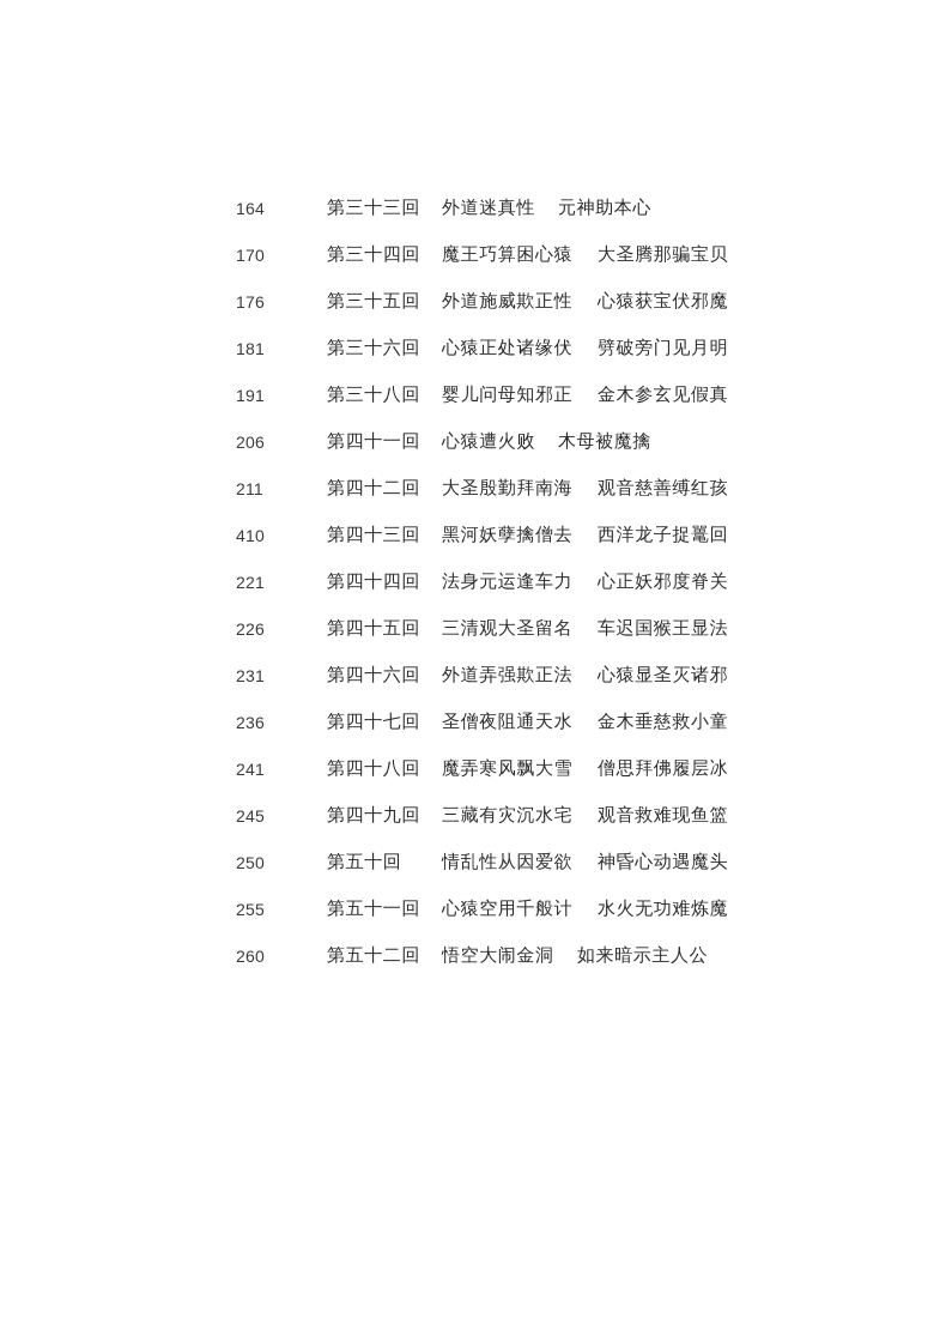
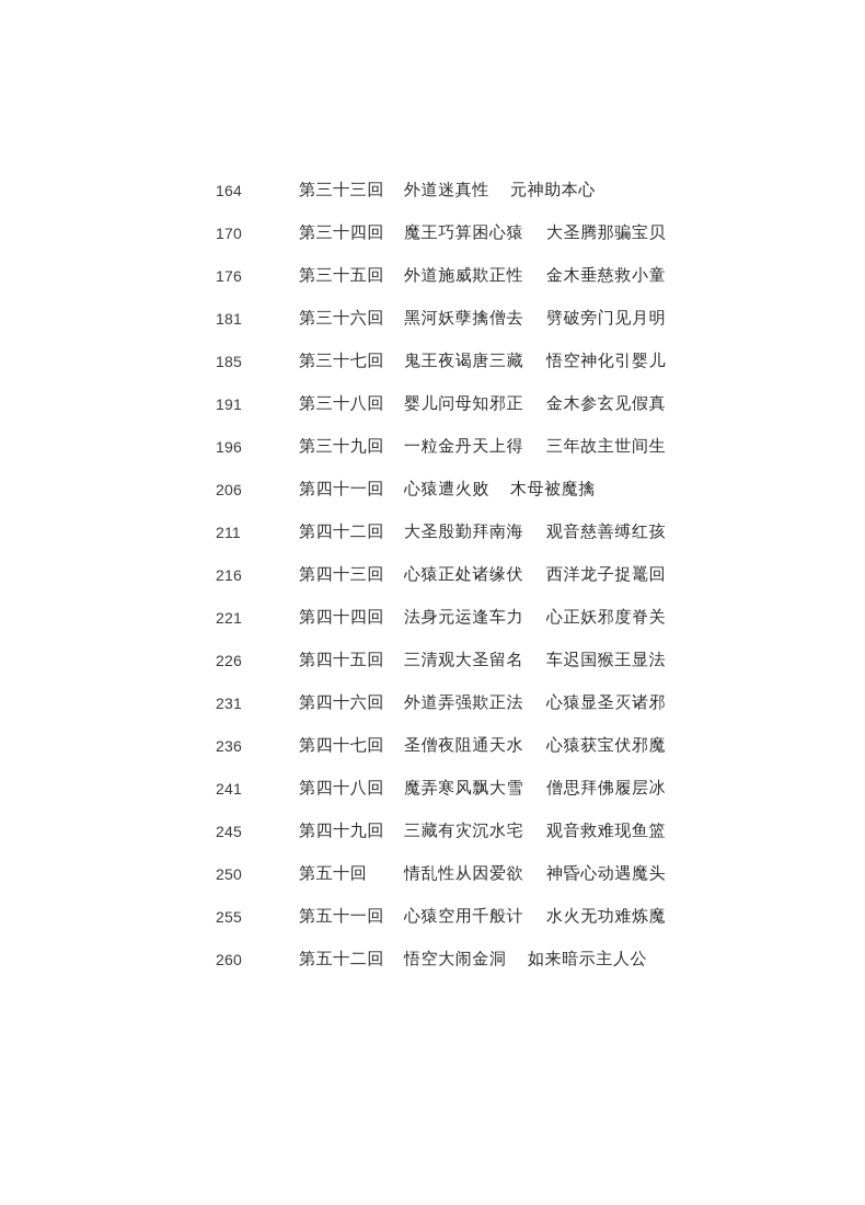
  164
  第三十三回
  外道迷真性
  元神助本心
  170
  第三十四回
  魔王巧算困心猿
  大圣腾那骗宝贝
  176
  第三十五回
  外道施威欺正性
- 心猿获宝伏邪魔
+ 金木垂慈救小童
  181
  第三十六回
- 心猿正处诸缘伏
+ 黑河妖孽擒僧去
  劈破旁门见月明
+ 185
+ 第三十七回
+ 鬼王夜谒唐三藏
+ 悟空神化引婴儿
  191
  第三十八回
  婴儿问母知邪正
  金木参玄见假真
+ 196
+ 第三十九回
+ 一粒金丹天上得
+ 三年故主世间生
  206
  第四十一回
  心猿遭火败
  木母被魔擒
  211
  第四十二回
  大圣殷勤拜南海
  观音慈善缚红孩
- 410
+ 216
  第四十三回
- 黑河妖孽擒僧去
+ 心猿正处诸缘伏
  西洋龙子捉鼍回
  221
  第四十四回
  法身元运逢车力
  心正妖邪度脊关
  226
  第四十五回
  三清观大圣留名
  车迟国猴王显法
  231
  第四十六回
  外道弄强欺正法
  心猿显圣灭诸邪
  236
  第四十七回
  圣僧夜阻通天水
- 金木垂慈救小童
+ 心猿获宝伏邪魔
  241
  第四十八回
  魔弄寒风飘大雪
  僧思拜佛履层冰
  245
  第四十九回
  三藏有灾沉水宅
  观音救难现鱼篮
  250
  第五十回
  情乱性从因爱欲
  神昏心动遇魔头
  255
  第五十一回
  心猿空用千般计
  水火无功难炼魔
  260
  第五十二回
  悟空大闹金洞
  如来暗示主人公
